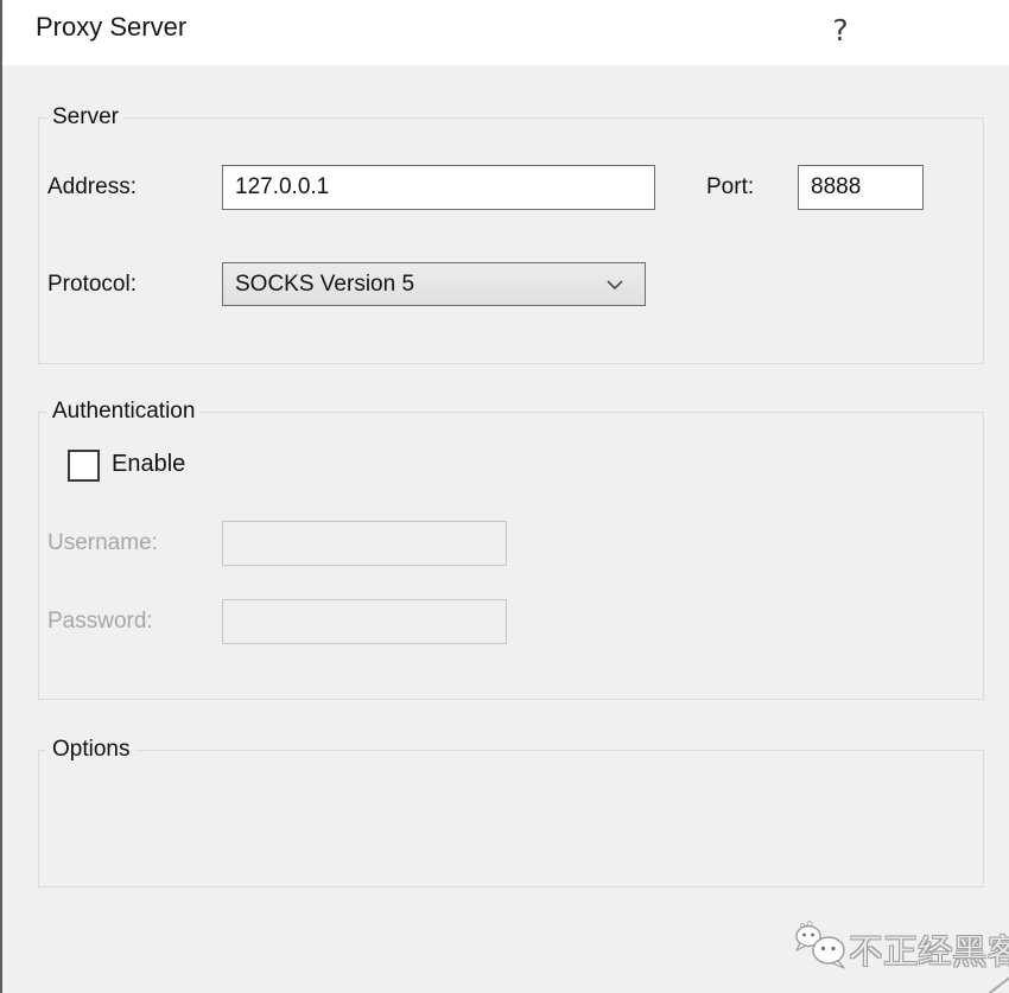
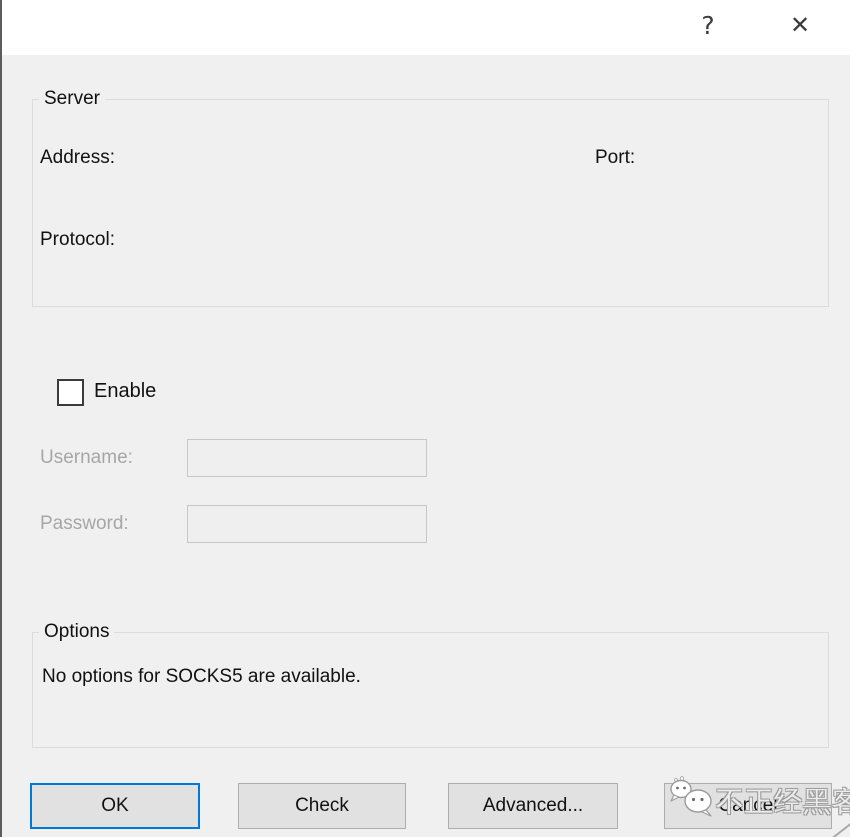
- Proxy Server
  ?
+ ✕
  Server
  Address:
- 127.0.0.1
  Port:
- 8888
  Protocol:
- SOCKS Version 5
- Authentication
  Enable
  Username:
  Password:
  Options
+ No options for SOCKS5 are available.
+ OK
+ Check
+ Advanced...
+ Cancel
  不正经黑客
